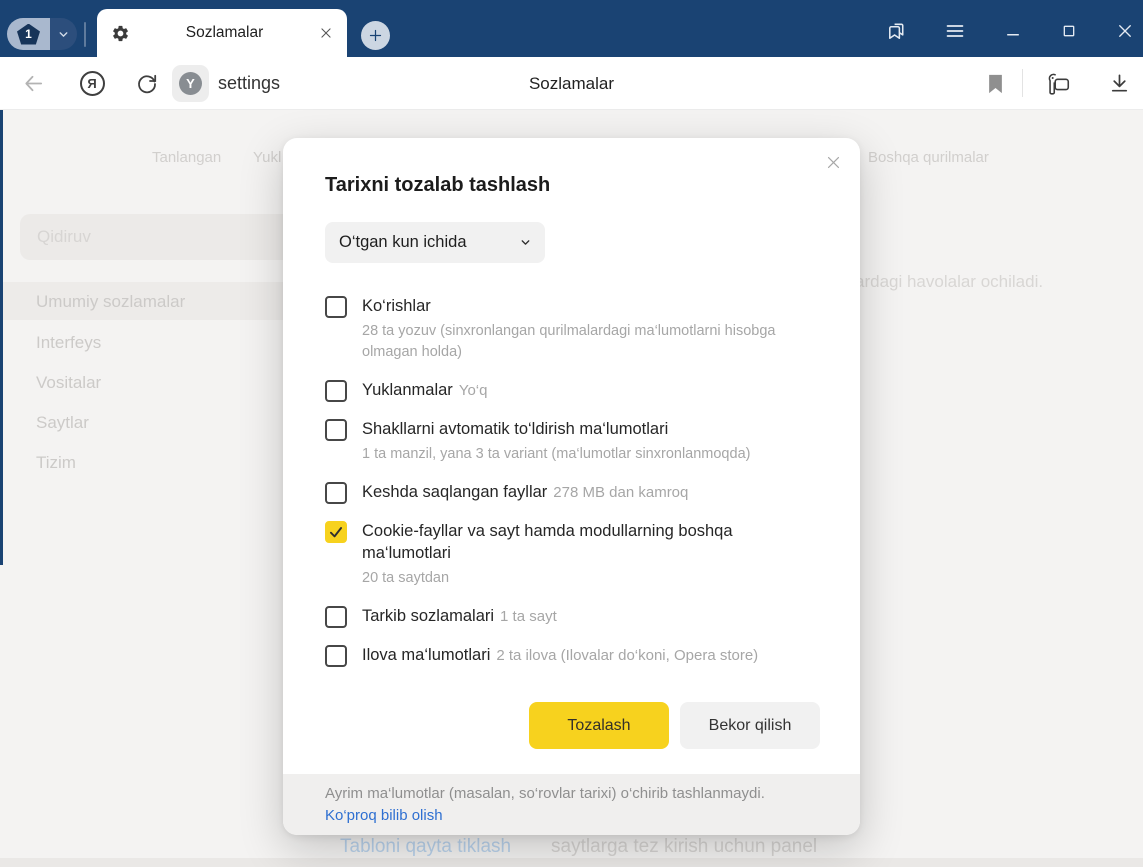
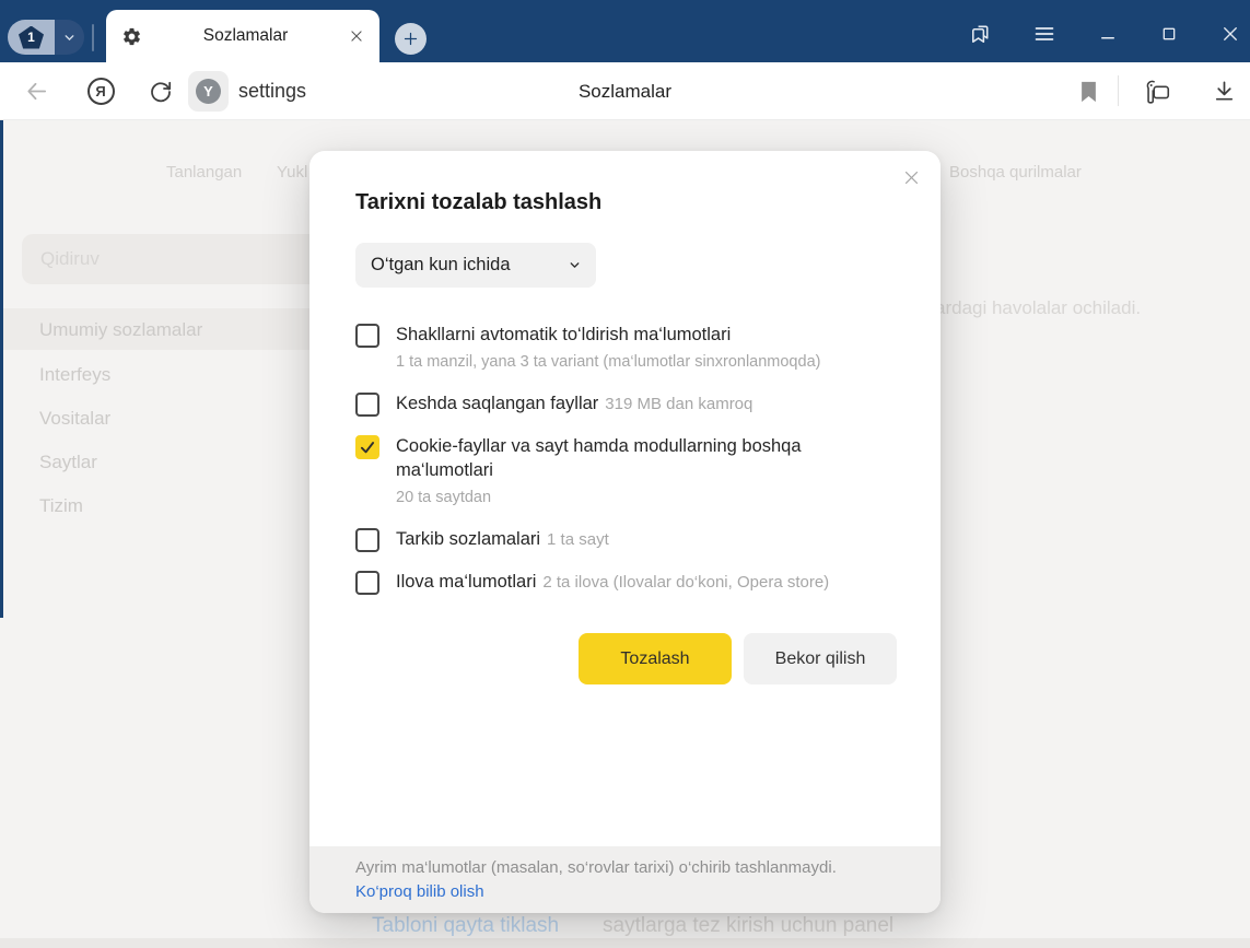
  1
  Sozlamalar
  Я
  Y
  settings
  Sozlamalar
  Tanlangan
  Yukl
  Boshqa qurilmalar
  Umumiy sozlamalar
  Interfeys
  Vositalar
  Saytlar
  Tizim
  rdagi havolalar ochiladi.
  Tabloni qayta tiklash
  saytlarga tez kirish uchun panel
  Tarixni tozalab tashlash
  O‘tgan kun ichida
- Ko‘rishlar
- 28 ta yozuv (sinxronlangan qurilmalardagi ma‘lumotlarni hisobga olmagan holda)
- Yuklanmalar Yo‘q
  Shakllarni avtomatik to‘ldirish ma‘lumotlari
  1 ta manzil, yana 3 ta variant (ma‘lumotlar sinxronlanmoqda)
- Keshda saqlangan fayllar 278 MB dan kamroq
+ Keshda saqlangan fayllar 319 MB dan kamroq
  Cookie-fayllar va sayt hamda modullarning boshqa ma‘lumotlari
  20 ta saytdan
  Tarkib sozlamalari 1 ta sayt
  Ilova ma‘lumotlari 2 ta ilova (Ilovalar do‘koni, Opera store)
  Tozalash
  Bekor qilish
  Ayrim ma‘lumotlar (masalan, so‘rovlar tarixi) o‘chirib tashlanmaydi.
  Ko‘proq bilib olish
